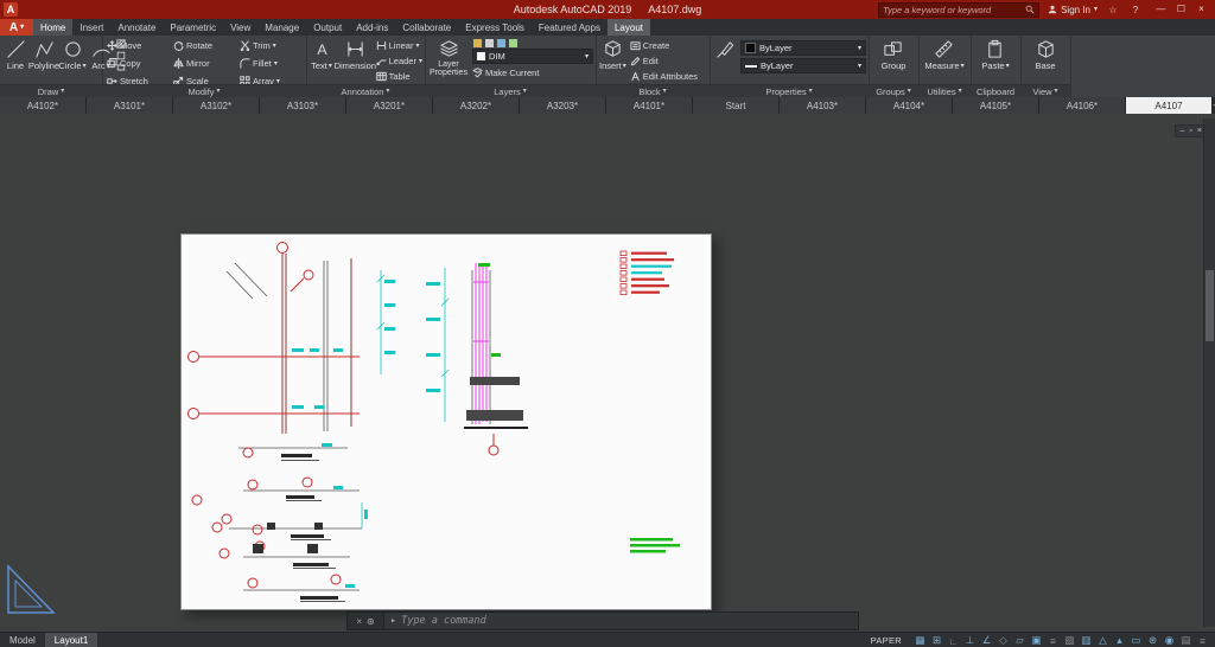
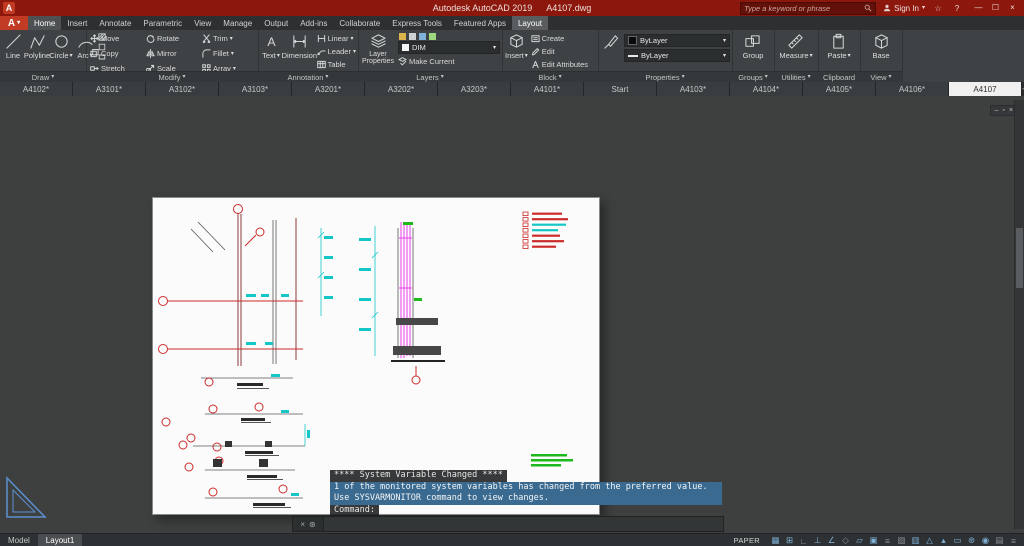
  A
  Autodesk AutoCAD 2019 A4107.dwg
- Type a keyword or keyword
+ Type a keyword or phrase
  Sign In
  ☆
  ?
  —
  ☐
  ×
  A
  Home
  Insert
  Annotate
  Parametric
  View
  Manage
  Output
  Add-ins
  Collaborate
  Express Tools
  Featured Apps
  Layout
  Line
  Polyline
  Circle
  Arc
  Draw
  Move
  Rotate
  Trim
  Copy
  Mirror
  Fillet
  Stretch
  Scale
  Array
  Modify
  A
  Text
  Dimension
  Linear
  Leader
  Table
  Annotation
  DIM
  Make Current
  Layers
  Insert
  Create
  Edit
  Edit Attributes
  Block
  ByLayer
  ByLayer
  Properties
  Group
  Groups
  Measure
  Utilities
  Paste
  Clipboard
  Base
  View
  A4102*
  A3101*
  A3102*
  A3103*
  A3201*
  A3202*
  A3203*
  A4101*
  Start
  A4103*
  A4104*
  A4105*
  A4106*
  A4107
+ **** System Variable Changed ****
+ 1 of the monitored system variables has changed from the preferred value. Use SYSVARMONITOR command to view changes.
+ Command:
  ×
  ⊛
- ▸
- Type a command
  Model
  Layout1
  PAPER
  ▦
  ⊞
  ∟
  ⊥
  ∠
  ◇
  ▱
  ▣
  ≡
  ▨
  ▥
  △
  ▴
  ▭
  ⊛
  ◉
  ▤
  ≡
